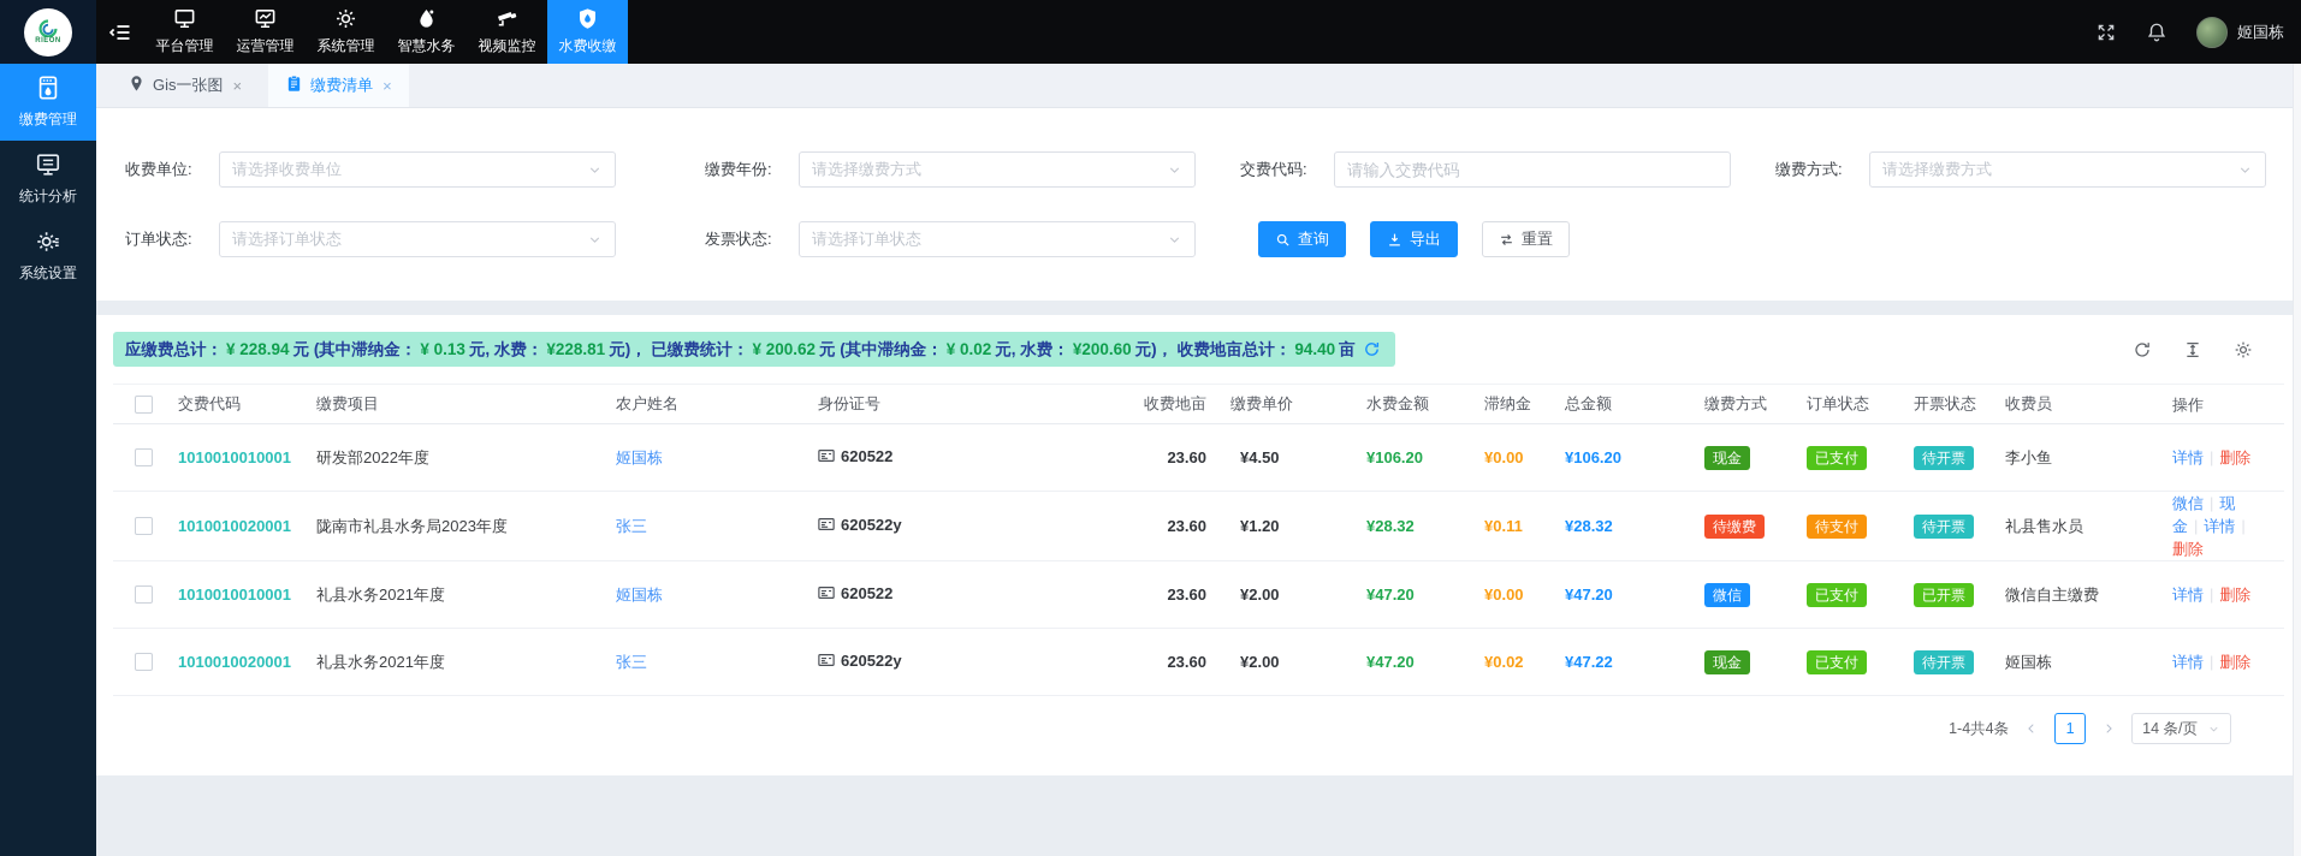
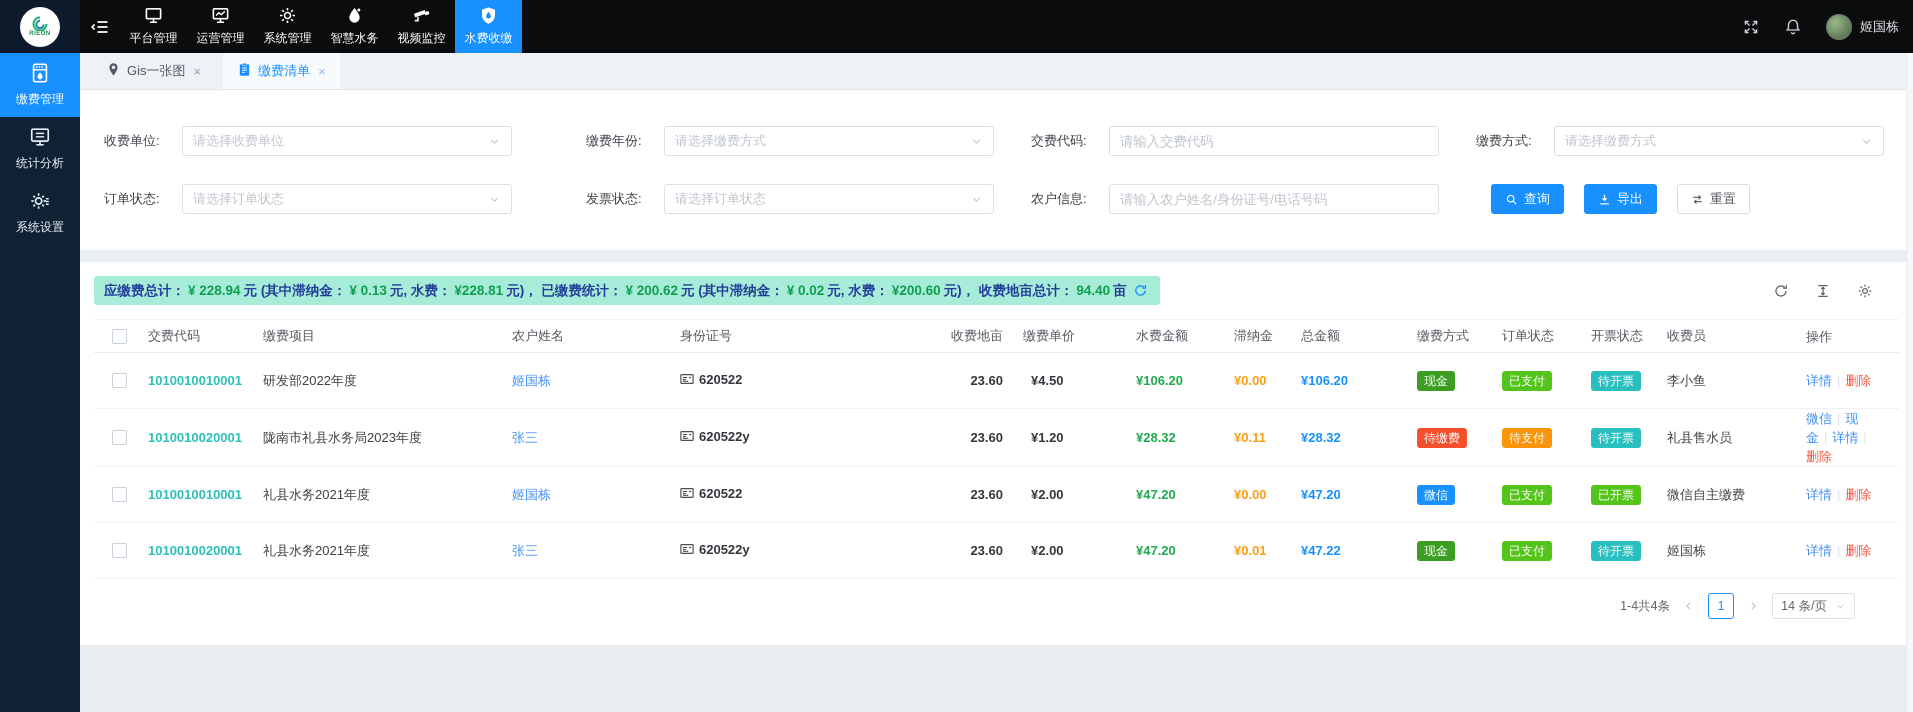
  平台管理
  运营管理
  系统管理
  智慧水务
  视频监控
  水费收缴
  姬国栋
  缴费管理
  统计分析
  系统设置
  Gis一张图
  ×
  缴费清单
  ×
  收费单位:
  请选择收费单位
  缴费年份:
  请选择缴费方式
  交费代码:
  请输入交费代码
  缴费方式:
  请选择缴费方式
  订单状态:
  请选择订单状态
  发票状态:
  请选择订单状态
+ 农户信息:
+ 请输入农户姓名/身份证号/电话号码
  查询
  导出
  重置
  应缴费总计：
  ¥ 228.94
  元 (其中滞纳金：
  ¥ 0.13
  元, 水费：
  ¥228.81
  元)， 已缴费统计：
  ¥ 200.62
  元 (其中滞纳金：
  ¥ 0.02
  元, 水费：
  ¥200.60
  元)， 收费地亩总计：
  94.40
  亩
  交费代码
  缴费项目
  农户姓名
  身份证号
  收费地亩
  缴费单价
  水费金额
  滞纳金
  总金额
  缴费方式
  订单状态
  开票状态
  收费员
  操作
  1010010010001
  研发部2022年度
  姬国栋
  620522
  23.60
  ¥4.50
  ¥106.20
  ¥0.00
  ¥106.20
  现金
  已支付
  待开票
  李小鱼
  详情 | 删除
  1010010020001
  陇南市礼县水务局2023年度
  张三
  620522y
  23.60
  ¥1.20
  ¥28.32
  ¥0.11
  ¥28.32
  待缴费
  待支付
  待开票
  礼县售水员
  微信 | 现金 | 详情删除
  1010010010001
  礼县水务2021年度
  姬国栋
  620522
  23.60
  ¥2.00
  ¥47.20
  ¥0.00
  ¥47.20
  微信
  已支付
  已开票
  微信自主缴费
  详情 | 删除
  1010010020001
  礼县水务2021年度
  张三
  620522y
  23.60
  ¥2.00
  ¥47.20
- ¥0.02
+ ¥0.01
  ¥47.22
  现金
  已支付
  待开票
  姬国栋
  详情 | 删除
  1-4共4条
  1
  14 条/页
